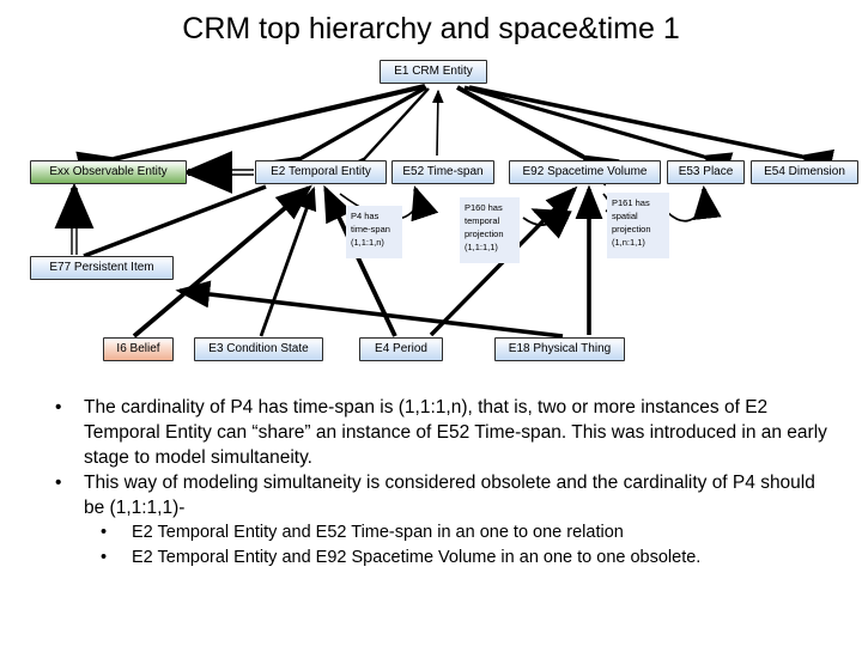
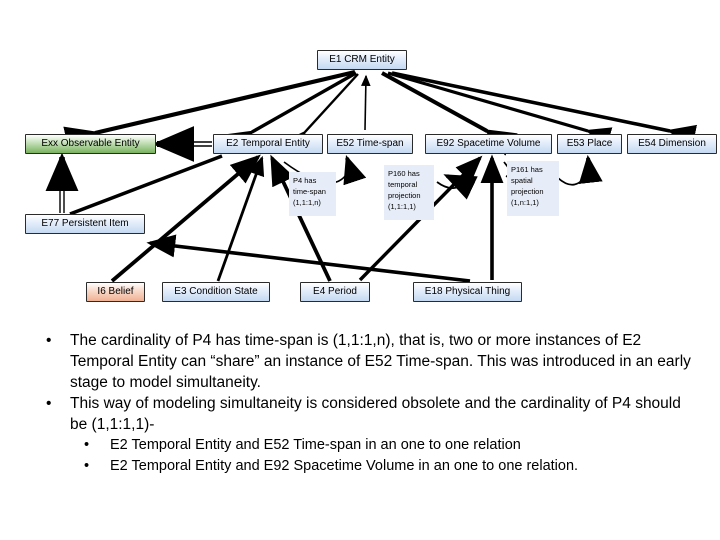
- CRM top hierarchy and space&time 1
  E1 CRM Entity
  Exx Observable Entity
  E2 Temporal Entity
  E52 Time-span
  E92 Spacetime Volume
  E53 Place
  E54 Dimension
  E77 Persistent Item
  I6 Belief
  E3 Condition State
  E4 Period
  E18 Physical Thing
  P4 has
  time-span
  (1,1:1,n)
  P160 has
  temporal
  projection
  (1,1:1,1)
  P161 has
  spatial
  projection
  (1,n:1,1)
  •
  The cardinality of P4 has time-span is (1,1:1,n), that is, two or more instances of E2 Temporal Entity can “share” an instance of E52 Time-span. This was introduced in an early stage to model simultaneity.
  •
  This way of modeling simultaneity is considered obsolete and the cardinality of P4 should be (1,1:1,1)-
  •
  E2 Temporal Entity and E52 Time-span in an one to one relation
  •
- E2 Temporal Entity and E92 Spacetime Volume in an one to one obsolete.
+ E2 Temporal Entity and E92 Spacetime Volume in an one to one relation.
